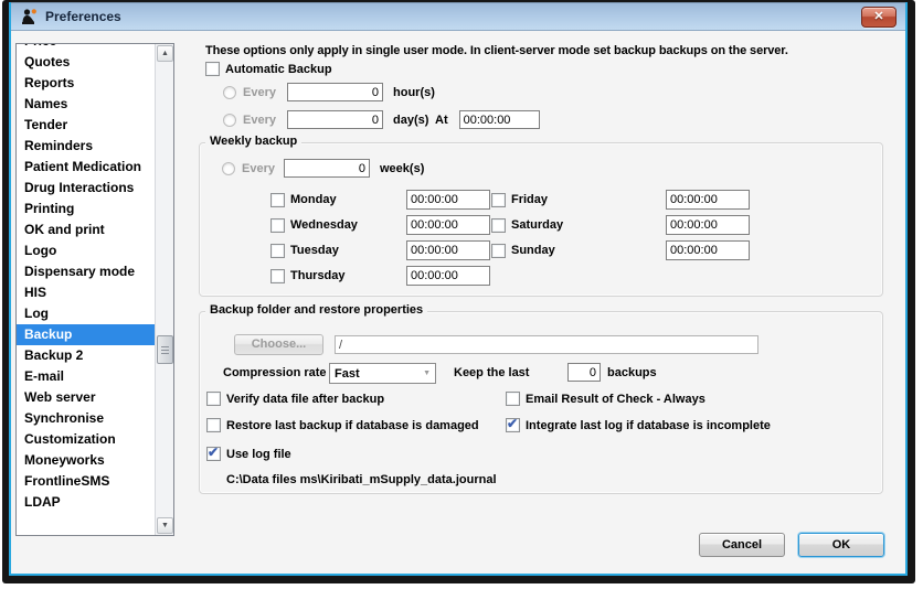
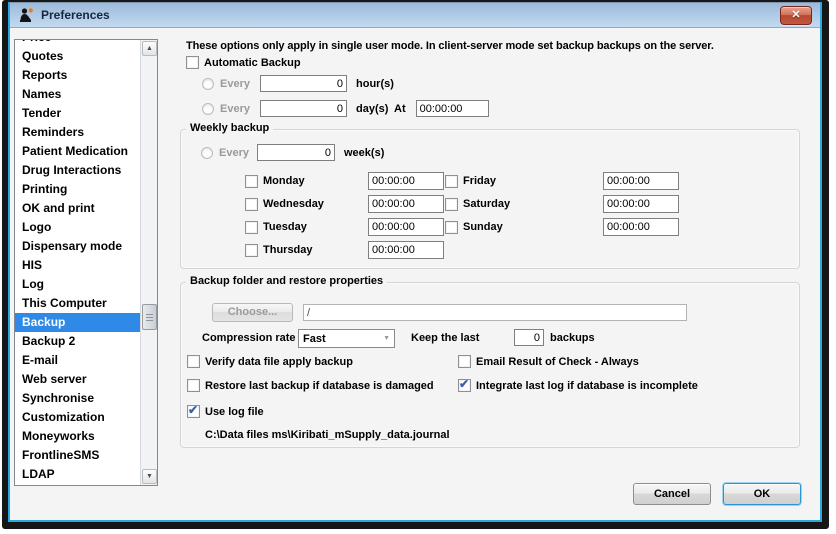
  Preferences
  ✕
  Quotes
  Reports
  Names
  Tender
  Reminders
  Patient Medication
  Drug Interactions
  Printing
  OK and print
  Logo
  Dispensary mode
  HIS
  Log
+ This Computer
  Backup
  Backup 2
  E-mail
  Web server
  Synchronise
  Customization
  Moneyworks
  FrontlineSMS
  LDAP
  These options only apply in single user mode. In client-server mode set backup backups on the server.
  Automatic Backup
  Every
  0
  hour(s)
  Every
  0
  day(s)
  At
  00:00:00
  Weekly backup
  Every
  0
  week(s)
  Monday
  00:00:00
  Wednesday
  00:00:00
  Tuesday
  00:00:00
  Thursday
  00:00:00
  Friday
  00:00:00
  Saturday
  00:00:00
  Sunday
  00:00:00
  Backup folder and restore properties
  Choose...
  /
  Compression rate
  Fast
  Keep the last
  0
  backups
- Verify data file after backup
+ Verify data file apply backup
  Email Result of Check - Always
  Restore last backup if database is damaged
  ✔
  Integrate last log if database is incomplete
  ✔
  Use log file
  C:\Data files ms\Kiribati_mSupply_data.journal
  Cancel
  OK
